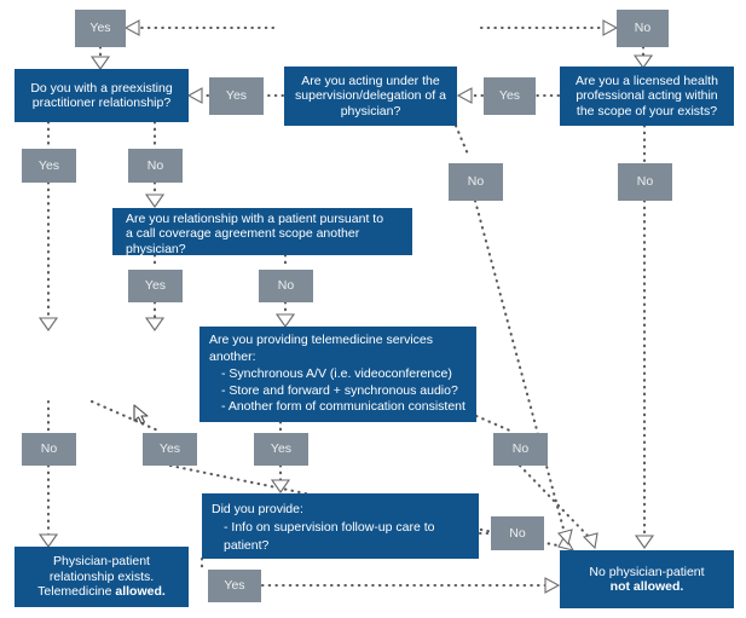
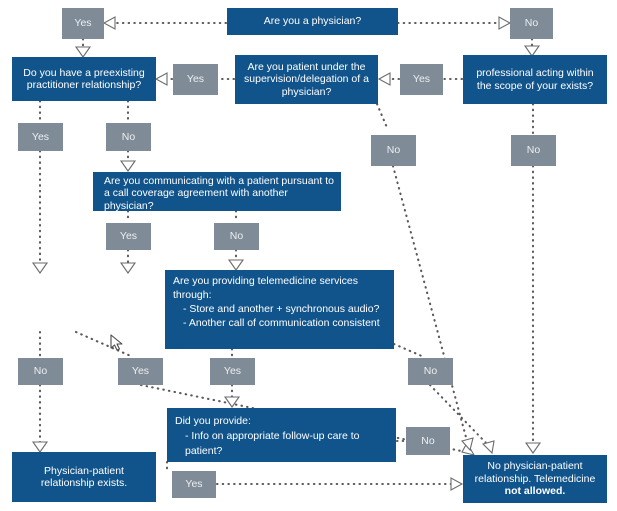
  Yes
+ Are you a physician?
  No
- Do you with a preexisting
+ Do you have a preexisting
  practitioner relationship?
  Yes
- Are you acting under the
+ Are you patient under the
  supervision/delegation of a
  physician?
  Yes
- Are you a licensed health
  professional acting within
  the scope of your exists?
  Yes
  No
  No
  No
- Are you relationship with a patient pursuant to
+ Are you communicating with a patient pursuant to
- a call coverage agreement scope another physician?
+ a call coverage agreement with another physician?
  Yes
  No
- Are you providing telemedicine services another:
+ Are you providing telemedicine services through:
- - Synchronous A/V (i.e. videoconference)
- - Store and forward + synchronous audio?
+ - Store and another + synchronous audio?
- - Another form of communication consistent
+ - Another call of communication consistent
  No
  Yes
  Yes
  No
  Did you provide:
- - Info on supervision follow-up care to patient?
+ - Info on appropriate follow-up care to patient?
  - Info to PCP within 72 hours?
  No
  Yes
  Physician-patient
  relationship exists.
- Telemedicine allowed.
  No physician-patient
+ relationship. Telemedicine
  not allowed.
